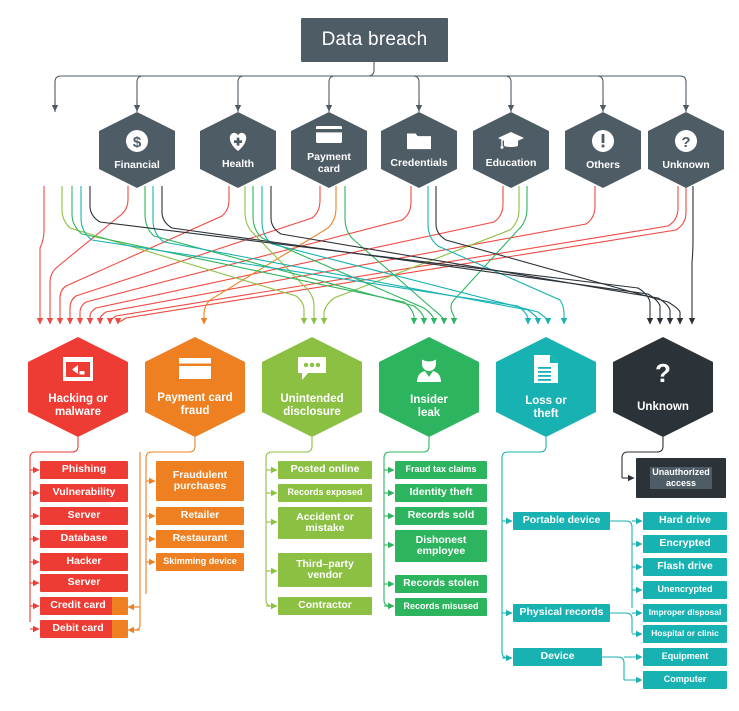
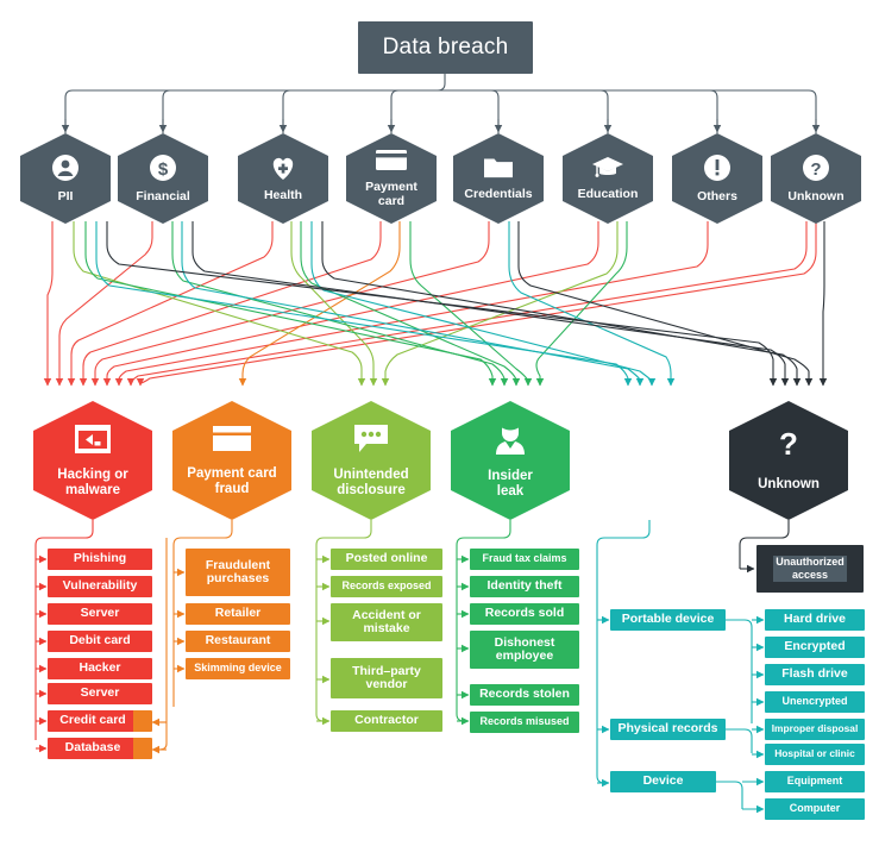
  Data breach
+ PII
  $
  Financial
  Health
  Payment
  card
  Credentials
  Education
  Others
  ?
  Unknown
  Hacking or
  malware
  Payment card
  fraud
  Unintended
  disclosure
  Insider
  leak
- Loss or
- theft
  ?
  Unknown
  Phishing
  Vulnerability
  Server
- Database
+ Debit card
  Hacker
  Server
  Credit card
- Debit card
+ Database
  Fraudulent
  purchases
  Retailer
  Restaurant
  Skimming device
  Posted online
  Records exposed
  Accident or
  mistake
  Third–party
  vendor
  Contractor
  Fraud tax claims
  Identity theft
  Records sold
  Dishonest
  employee
  Records stolen
  Records misused
  Portable device
  Physical records
  Device
  Hard drive
  Encrypted
  Flash drive
  Unencrypted
  Improper disposal
  Hospital or clinic
  Equipment
  Computer
  Unauthorized
  access
